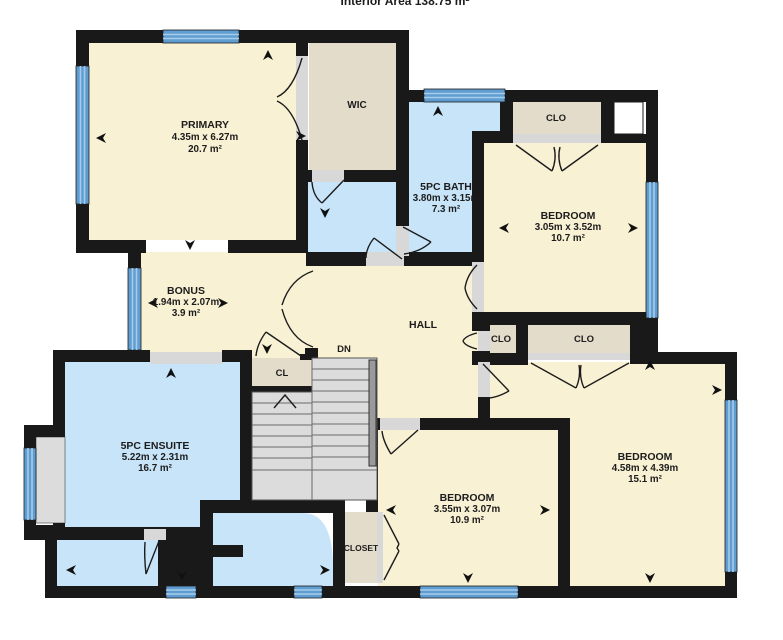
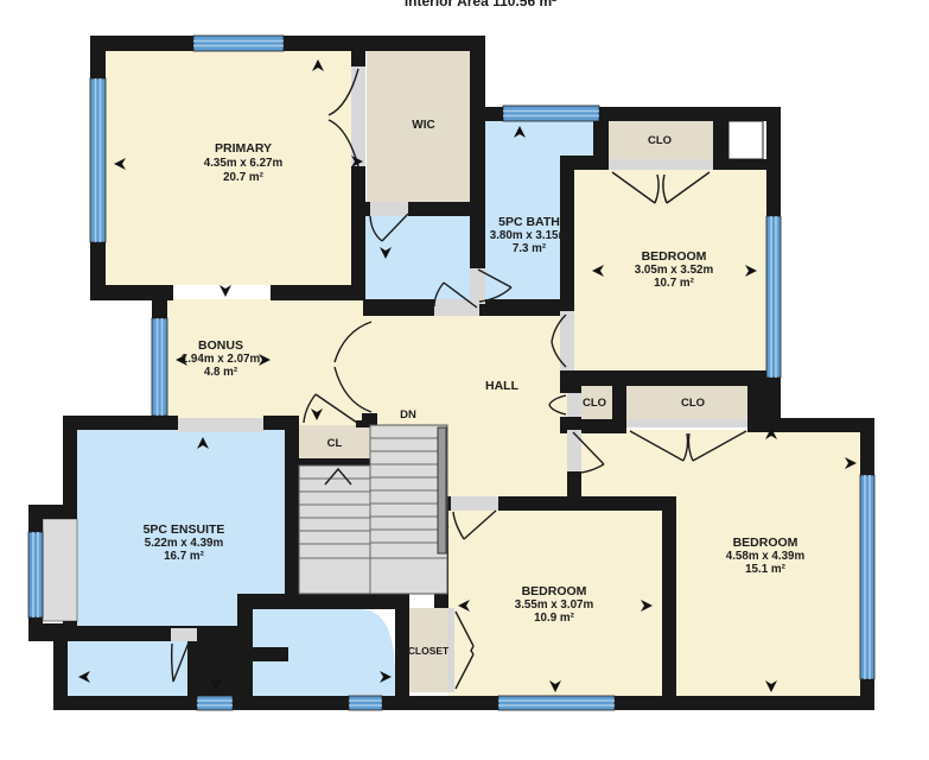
- Interior Area 138.75 m²
+ Interior Area 110.56 m²
  PRIMARY
  4.35m x 6.27m
  20.7 m²
  WIC
  5PC BATH
  3.80m x 3.15m
  7.3 m²
  CLO
  BEDROOM
  3.05m x 3.52m
  10.7 m²
  BONUS
  1.94m x 2.07m
- 3.9 m²
+ 4.8 m²
  HALL
  DN
  CL
  CLO
  CLO
  5PC ENSUITE
- 5.22m x 2.31m
+ 5.22m x 4.39m
  16.7 m²
  BEDROOM
  3.55m x 3.07m
  10.9 m²
  BEDROOM
  4.58m x 4.39m
  15.1 m²
  CLOSET
